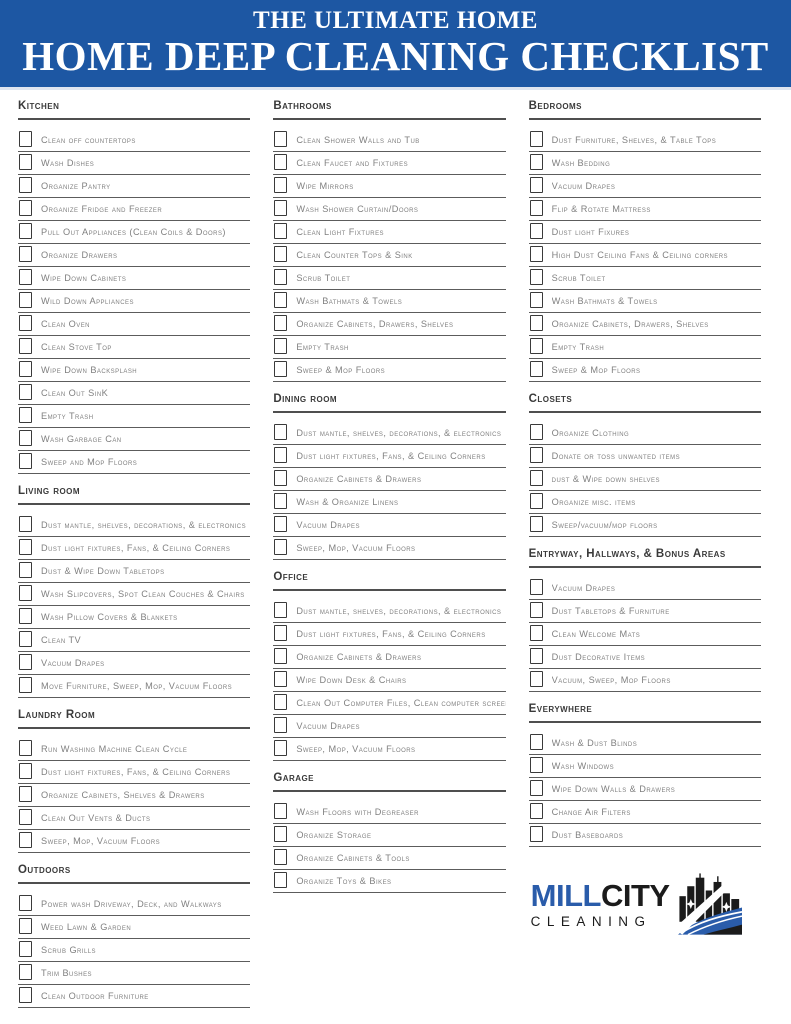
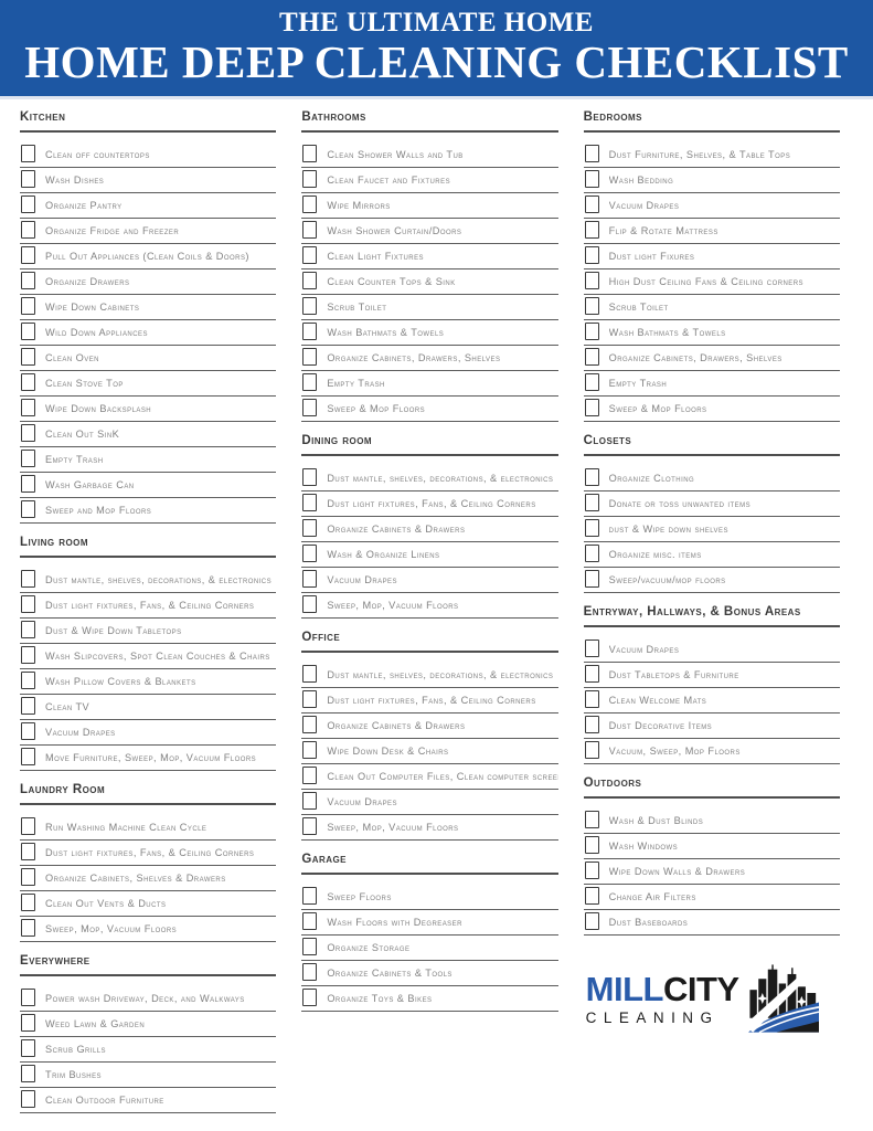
  THE ULTIMATE HOME
  HOME DEEP CLEANING CHECKLIST
  Kitchen
  Clean off countertops
  Wash Dishes
  Organize Pantry
  Organize Fridge and Freezer
  Pull Out Appliances (Clean Coils & Doors)
  Organize Drawers
  Wipe Down Cabinets
  Wild Down Appliances
  Clean Oven
  Clean Stove Top
  Wipe Down Backsplash
  Clean Out SinK
  Empty Trash
  Wash Garbage Can
  Sweep and Mop Floors
  Living room
  Dust mantle, shelves, decorations, & electronics
  Dust light fixtures, Fans, & Ceiling Corners
  Dust & Wipe Down Tabletops
  Wash Slipcovers, Spot Clean Couches & Chairs
  Wash Pillow Covers & Blankets
  Clean TV
  Vacuum Drapes
  Move Furniture, Sweep, Mop, Vacuum Floors
  Laundry Room
  Run Washing Machine Clean Cycle
  Dust light fixtures, Fans, & Ceiling Corners
  Organize Cabinets, Shelves & Drawers
  Clean Out Vents & Ducts
  Sweep, Mop, Vacuum Floors
- Outdoors
+ Everywhere
  Power wash Driveway, Deck, and Walkways
  Weed Lawn & Garden
  Scrub Grills
  Trim Bushes
  Clean Outdoor Furniture
  Bathrooms
  Clean Shower Walls and Tub
  Clean Faucet and Fixtures
  Wipe Mirrors
  Wash Shower Curtain/Doors
  Clean Light Fixtures
  Clean Counter Tops & Sink
  Scrub Toilet
  Wash Bathmats & Towels
  Organize Cabinets, Drawers, Shelves
  Empty Trash
  Sweep & Mop Floors
  Dining room
  Dust mantle, shelves, decorations, & electronics
  Dust light fixtures, Fans, & Ceiling Corners
  Organize Cabinets & Drawers
  Wash & Organize Linens
  Vacuum Drapes
  Sweep, Mop, Vacuum Floors
  Office
  Dust mantle, shelves, decorations, & electronics
  Dust light fixtures, Fans, & Ceiling Corners
  Organize Cabinets & Drawers
  Wipe Down Desk & Chairs
  Clean Out Computer Files, Clean computer scree
  Vacuum Drapes
  Sweep, Mop, Vacuum Floors
  Garage
+ Sweep Floors
  Wash Floors with Degreaser
  Organize Storage
  Organize Cabinets & Tools
  Organize Toys & Bikes
  Bedrooms
  Dust Furniture, Shelves, & Table Tops
  Wash Bedding
  Vacuum Drapes
  Flip & Rotate Mattress
  Dust light Fixures
  High Dust Ceiling Fans & Ceiling corners
  Scrub Toilet
  Wash Bathmats & Towels
  Organize Cabinets, Drawers, Shelves
  Empty Trash
  Sweep & Mop Floors
  Closets
  Organize Clothing
  Donate or toss unwanted items
  dust & Wipe down shelves
  Organize misc. items
  Sweep/vacuum/mop floors
  Entryway, Hallways, & Bonus Areas
  Vacuum Drapes
  Dust Tabletops & Furniture
  Clean Welcome Mats
  Dust Decorative Items
  Vacuum, Sweep, Mop Floors
- Everywhere
+ Outdoors
  Wash & Dust Blinds
  Wash Windows
  Wipe Down Walls & Drawers
  Change Air Filters
  Dust Baseboards
  MILLCITY
  CLEANING
